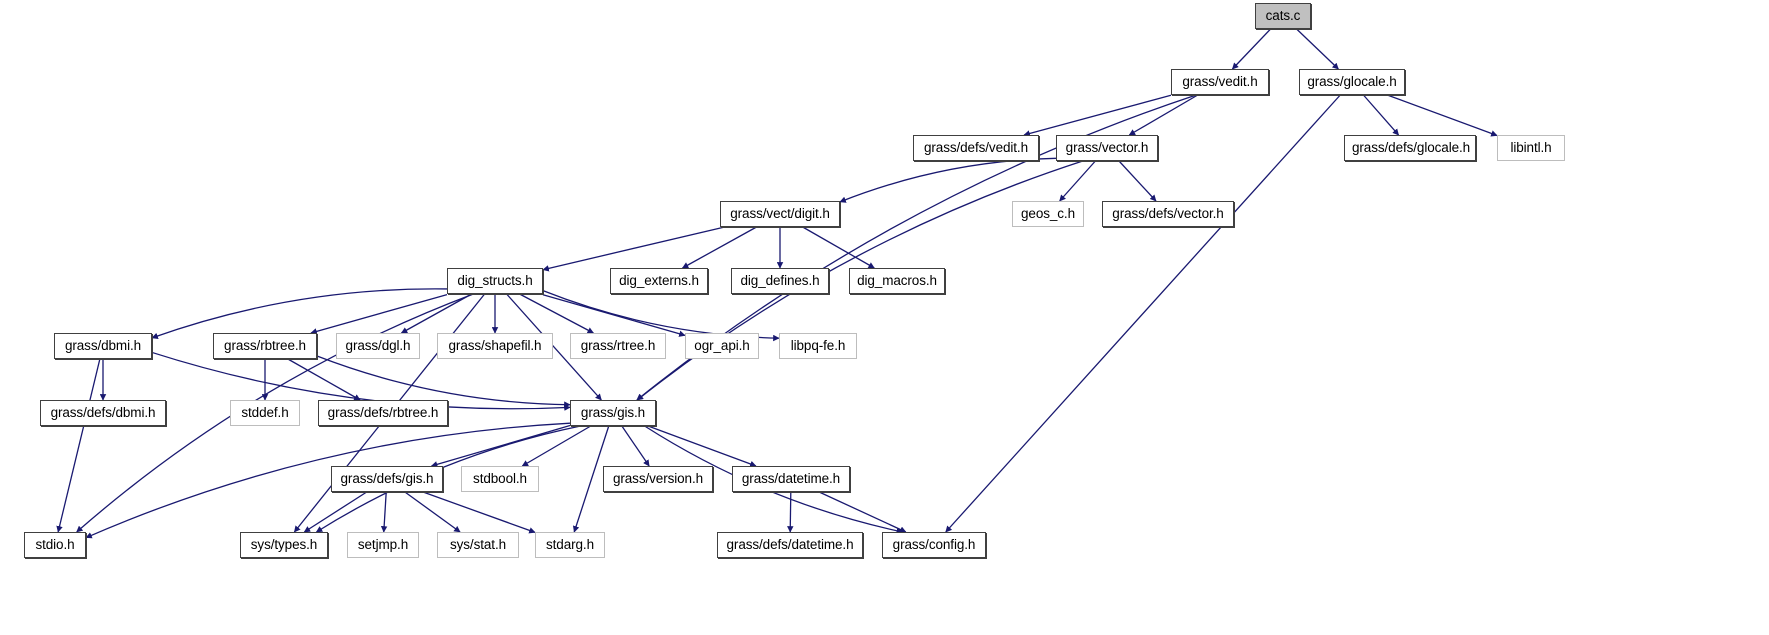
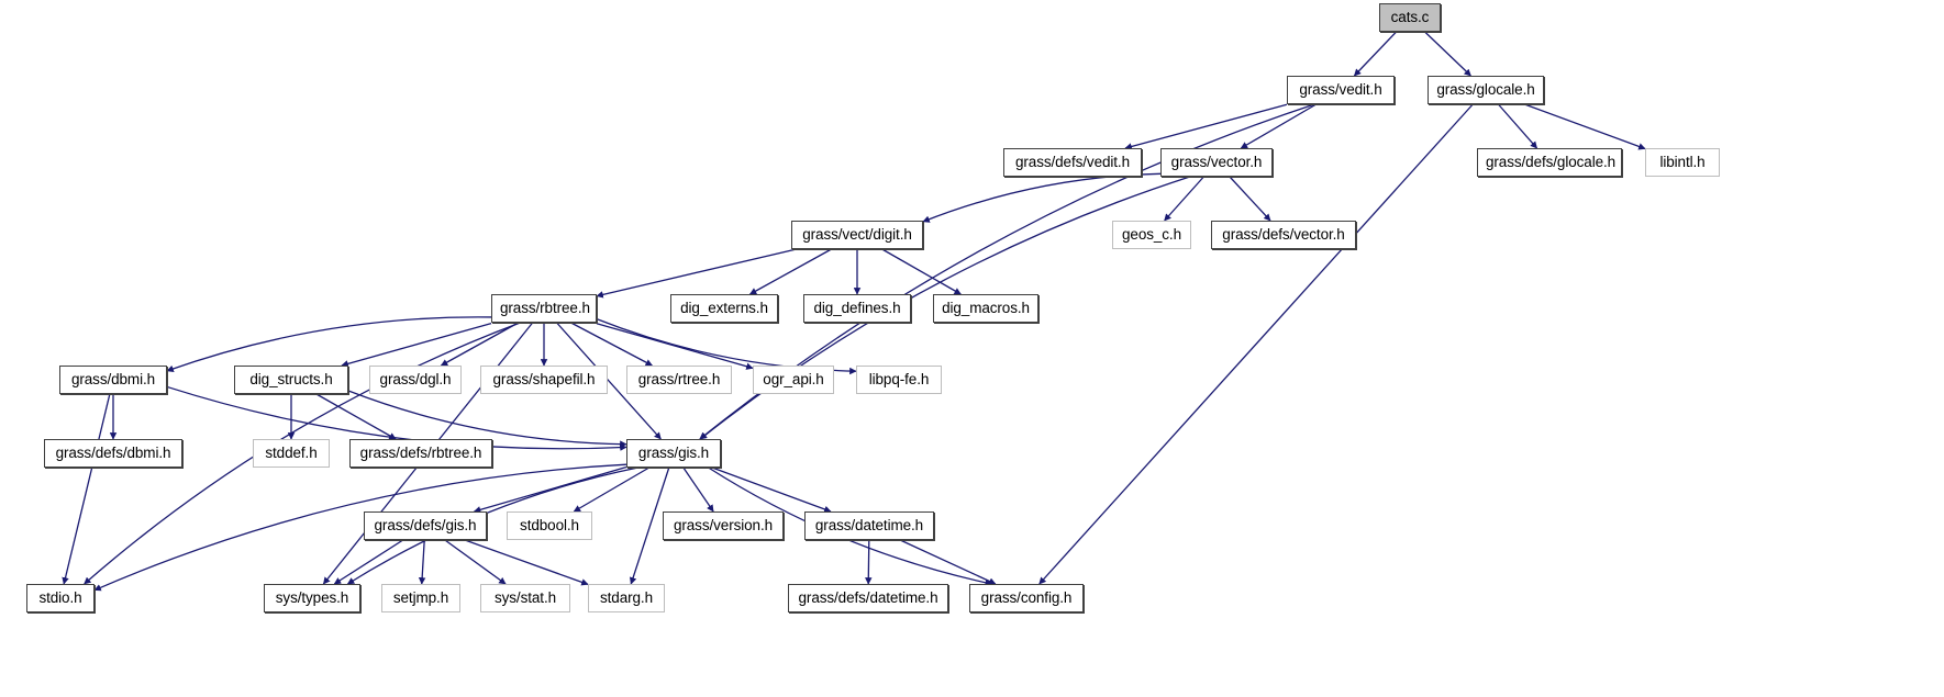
  cats.c
  grass/vedit.h
  grass/glocale.h
  grass/defs/vedit.h
  grass/vector.h
  grass/defs/glocale.h
  libintl.h
  grass/vect/digit.h
  geos_c.h
  grass/defs/vector.h
- dig_structs.h
+ grass/rbtree.h
  dig_externs.h
  dig_defines.h
  dig_macros.h
  grass/dbmi.h
- grass/rbtree.h
+ dig_structs.h
  grass/dgl.h
  grass/shapefil.h
  grass/rtree.h
  ogr_api.h
  libpq-fe.h
  grass/defs/dbmi.h
  stddef.h
  grass/defs/rbtree.h
  grass/gis.h
  grass/defs/gis.h
  stdbool.h
  grass/version.h
  grass/datetime.h
  stdio.h
  sys/types.h
  setjmp.h
  sys/stat.h
  stdarg.h
  grass/defs/datetime.h
  grass/config.h
